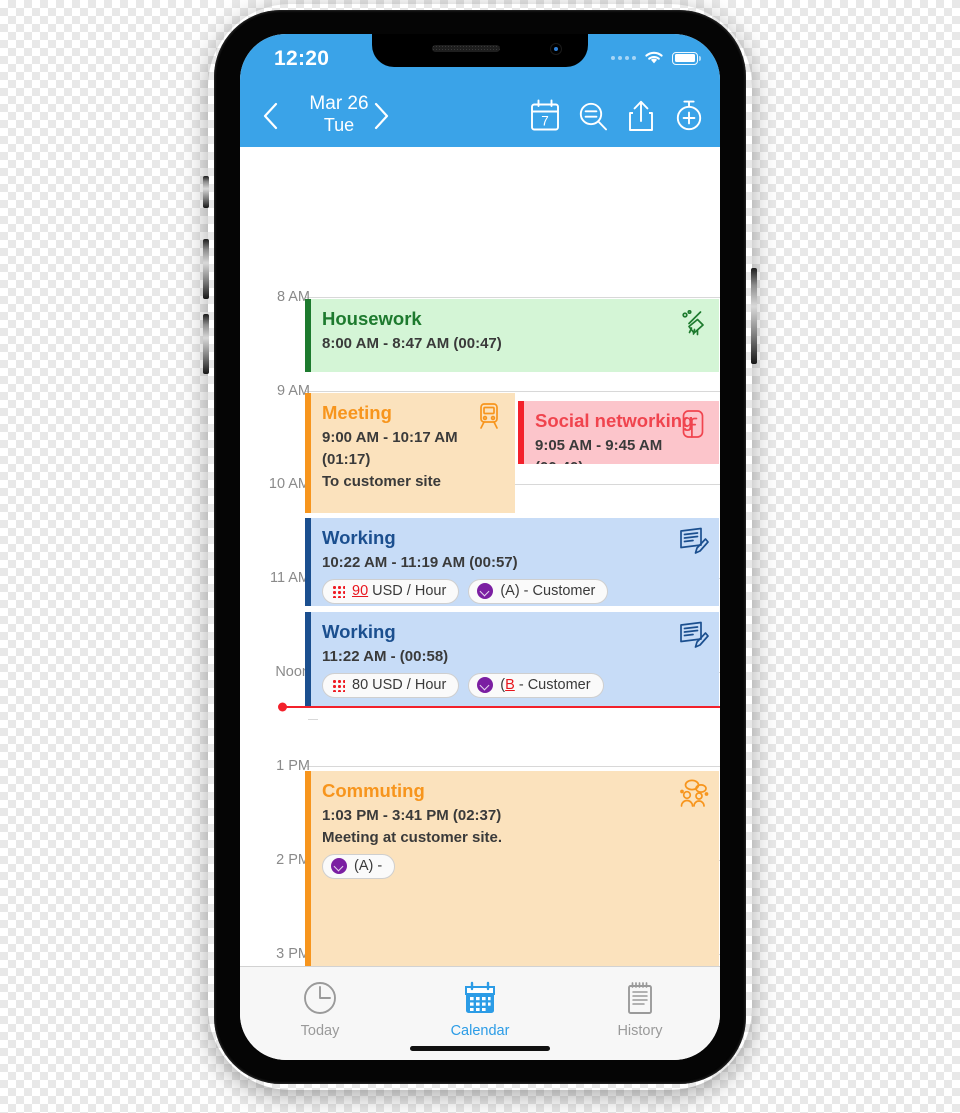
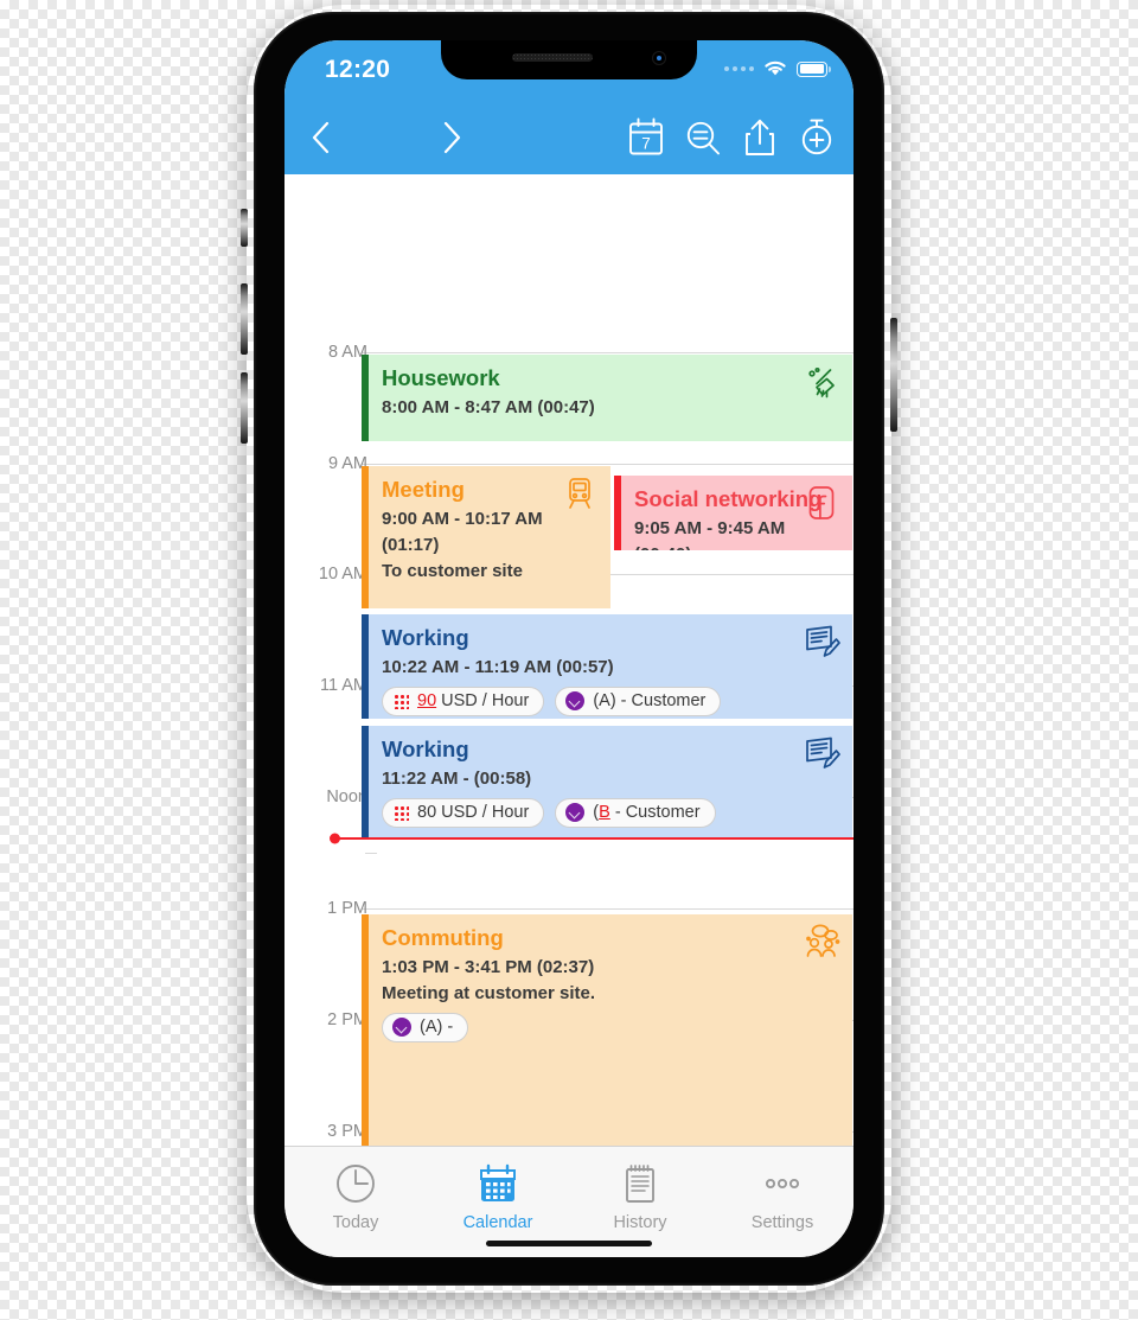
  12:20
- Mar 26
- Tue
  7
  8 AM
  9 AM
  10 AM
  11 AM
  Noo
  1 PM
  2 PM
  3 PM
  Housework
  8:00 AM - 8:47 AM (00:47)
  Meeting
  9:00 AM - 10:17 AM (01:17)
  To customer site
  Social networking
  Working
  10:22 AM - 11:19 AM (00:57)
  90 USD / Hour
  (A) - Customer
  Working
  11:22 AM - (00:58)
  80 USD / Hour
  (B - Customer
  Commuting
  1:03 PM - 3:41 PM (02:37)
  Meeting at customer site.
  (A) -
  Today
  Calendar
  History
+ Settings
